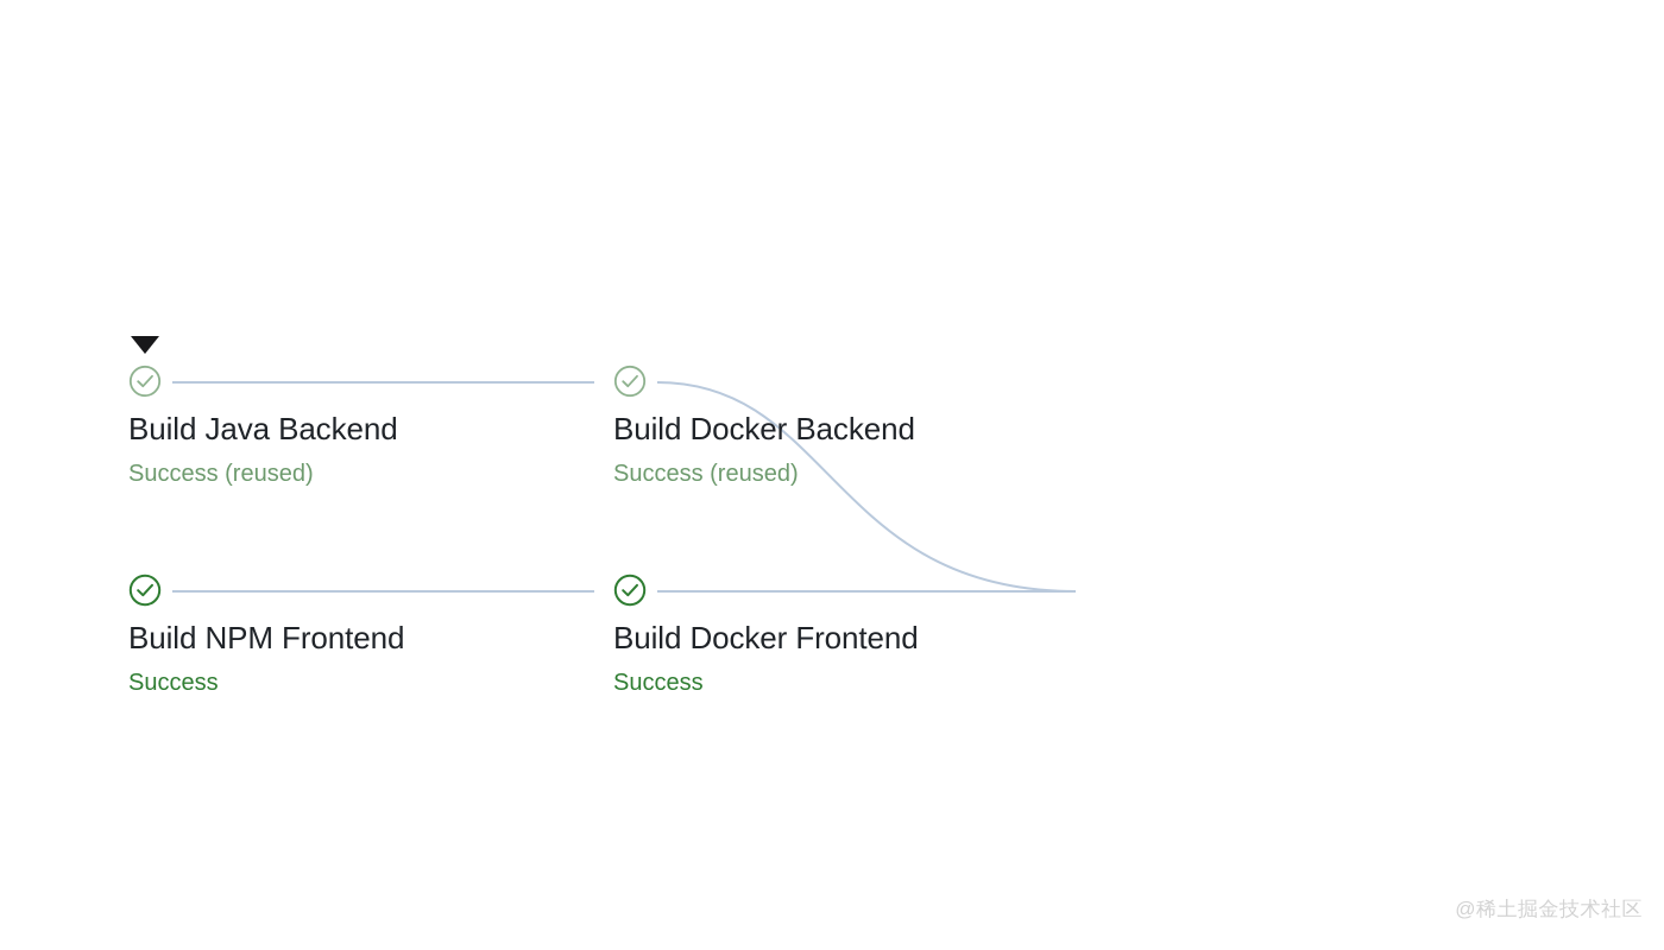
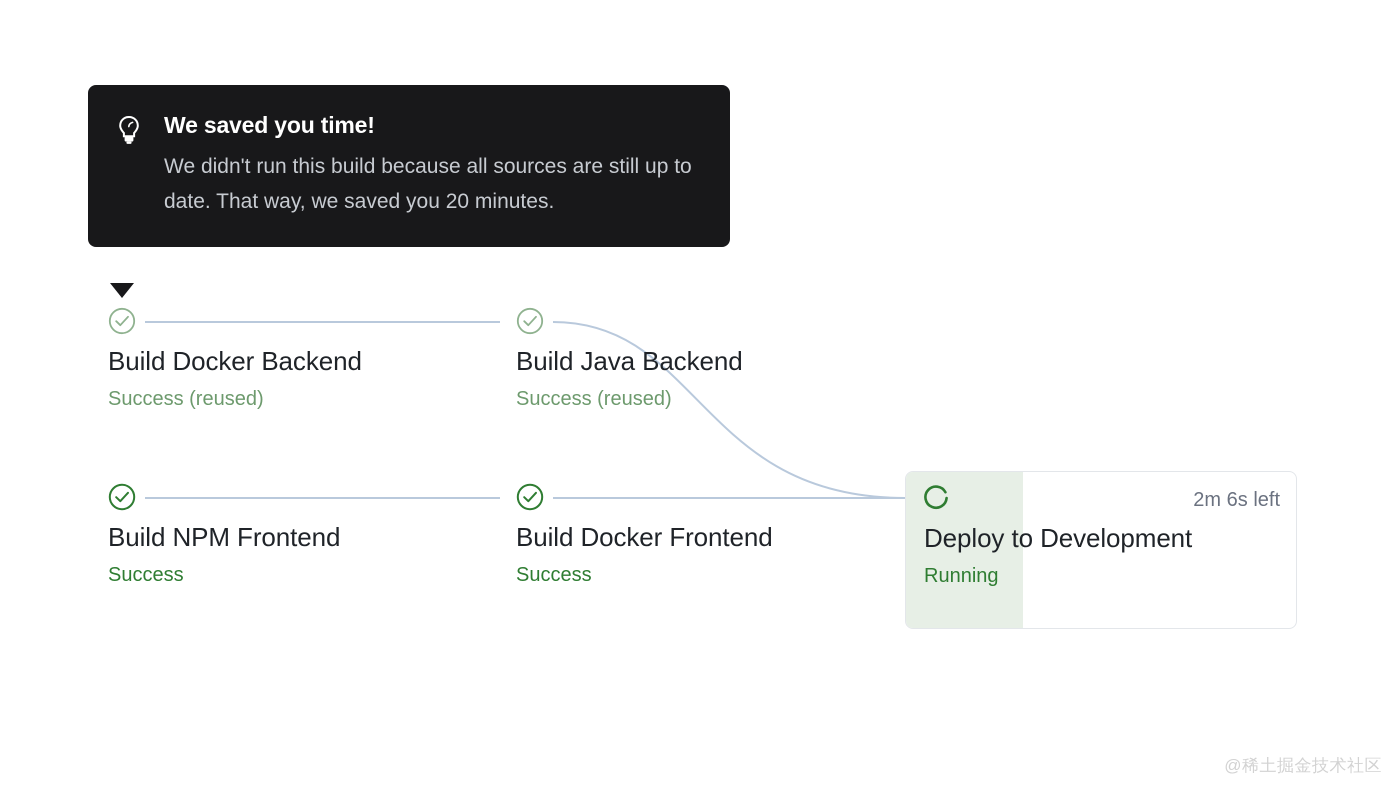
- Build Java Backend
+ Build Docker Backend
  Success (reused)
- Build Docker Backend
+ Build Java Backend
  Success (reused)
  Build NPM Frontend
  Success
  Build Docker Frontend
  Success
+ 2m 6s left
+ Deploy to Development
+ Running
+ We saved you time!
+ We didn't run this build because all sources are still up to date. That way, we saved you 20 minutes.
  @稀土掘金技术社区
